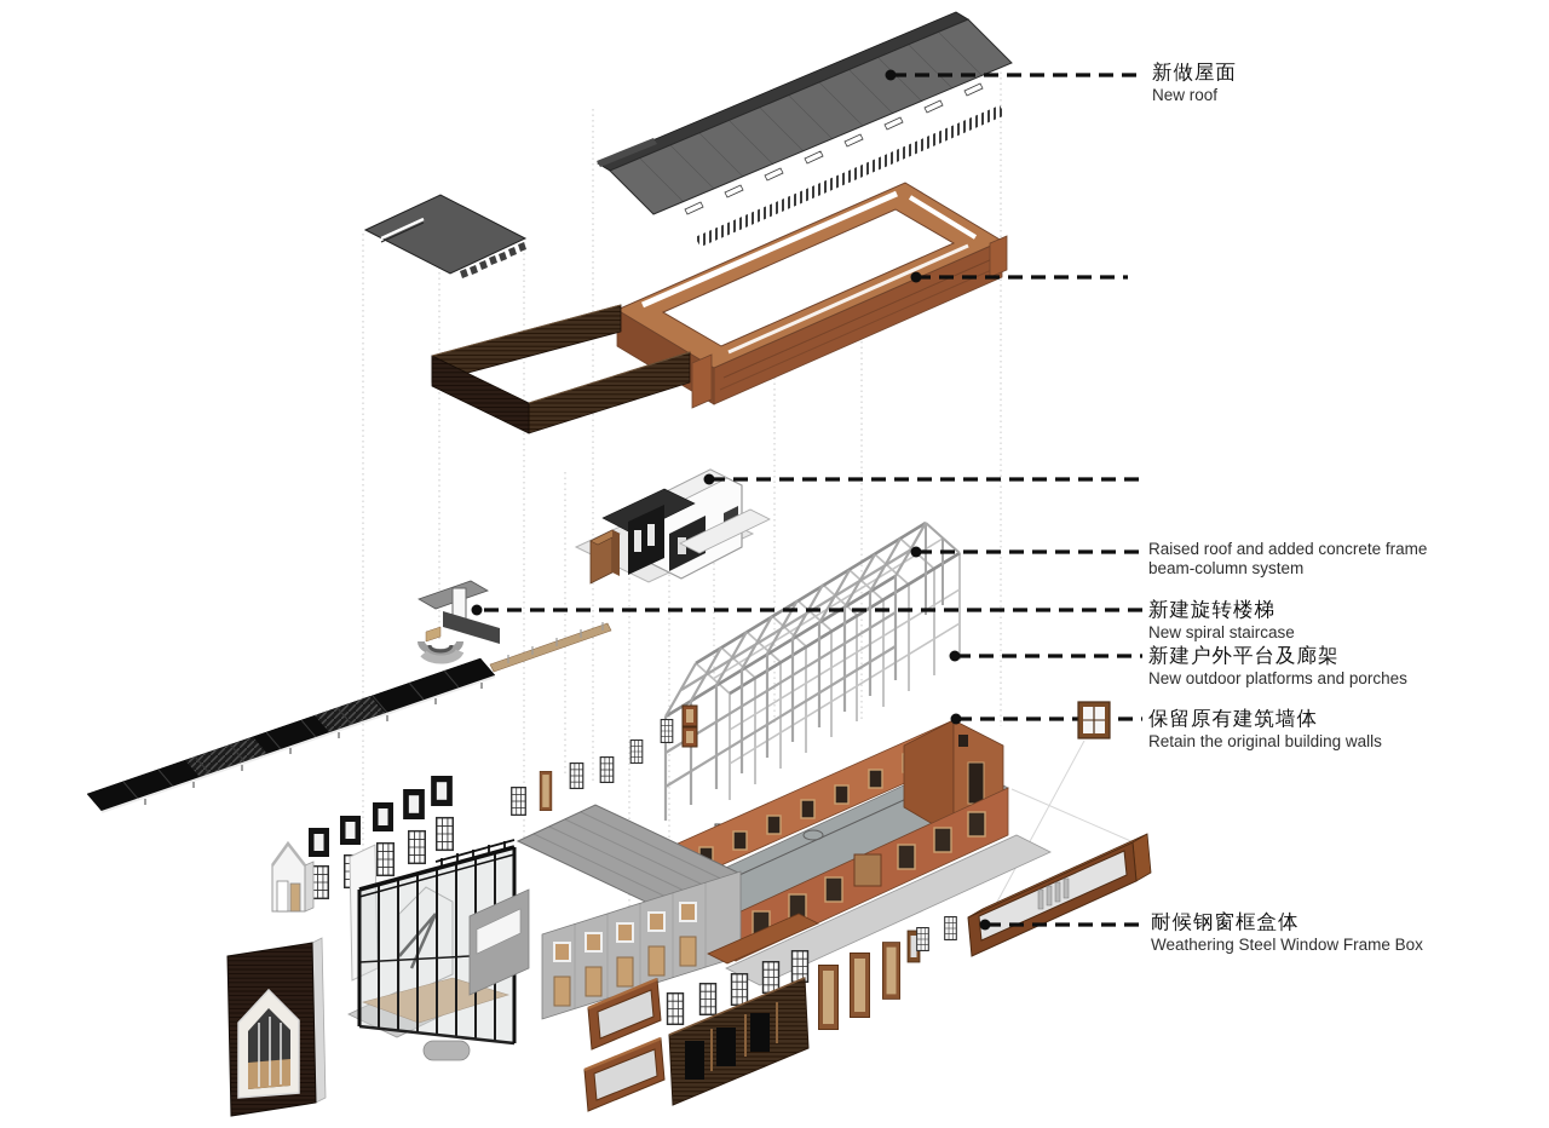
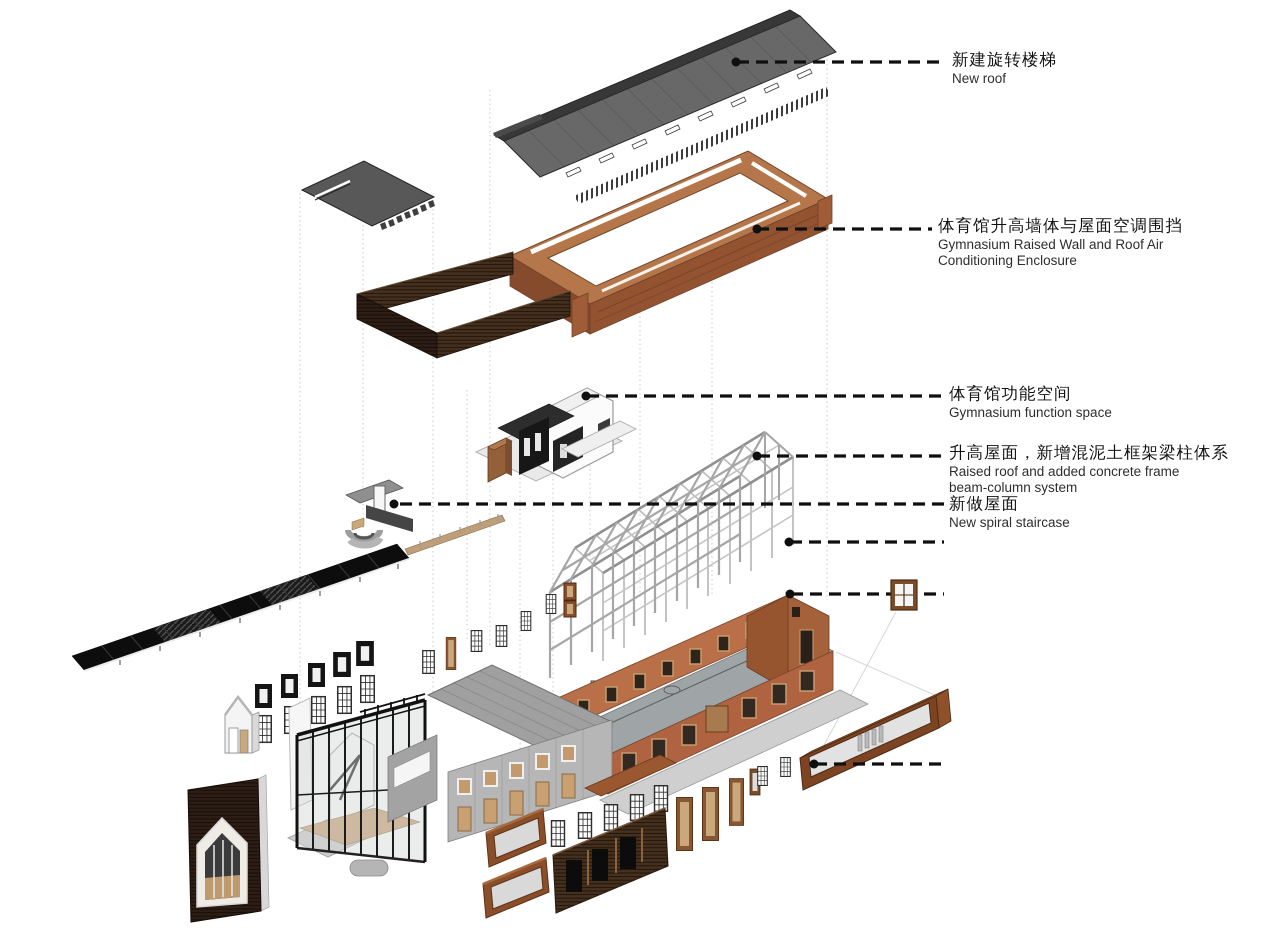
- 新做屋面
+ 新建旋转楼梯
  New roof
+ 体育馆升高墙体与屋面空调围挡
+ Gymnasium Raised Wall and Roof Air Conditioning Enclosure
+ 体育馆功能空间
+ Gymnasium function space
+ 升高屋面，新增混泥土框架梁柱体系
  Raised roof and added concrete frame beam-column system
- 新建旋转楼梯
+ 新做屋面
  New spiral staircase
- 新建户外平台及廊架
- New outdoor platforms and porches
- 保留原有建筑墙体
- Retain the original building walls
- 耐候钢窗框盒体
- Weathering Steel Window Frame Box
